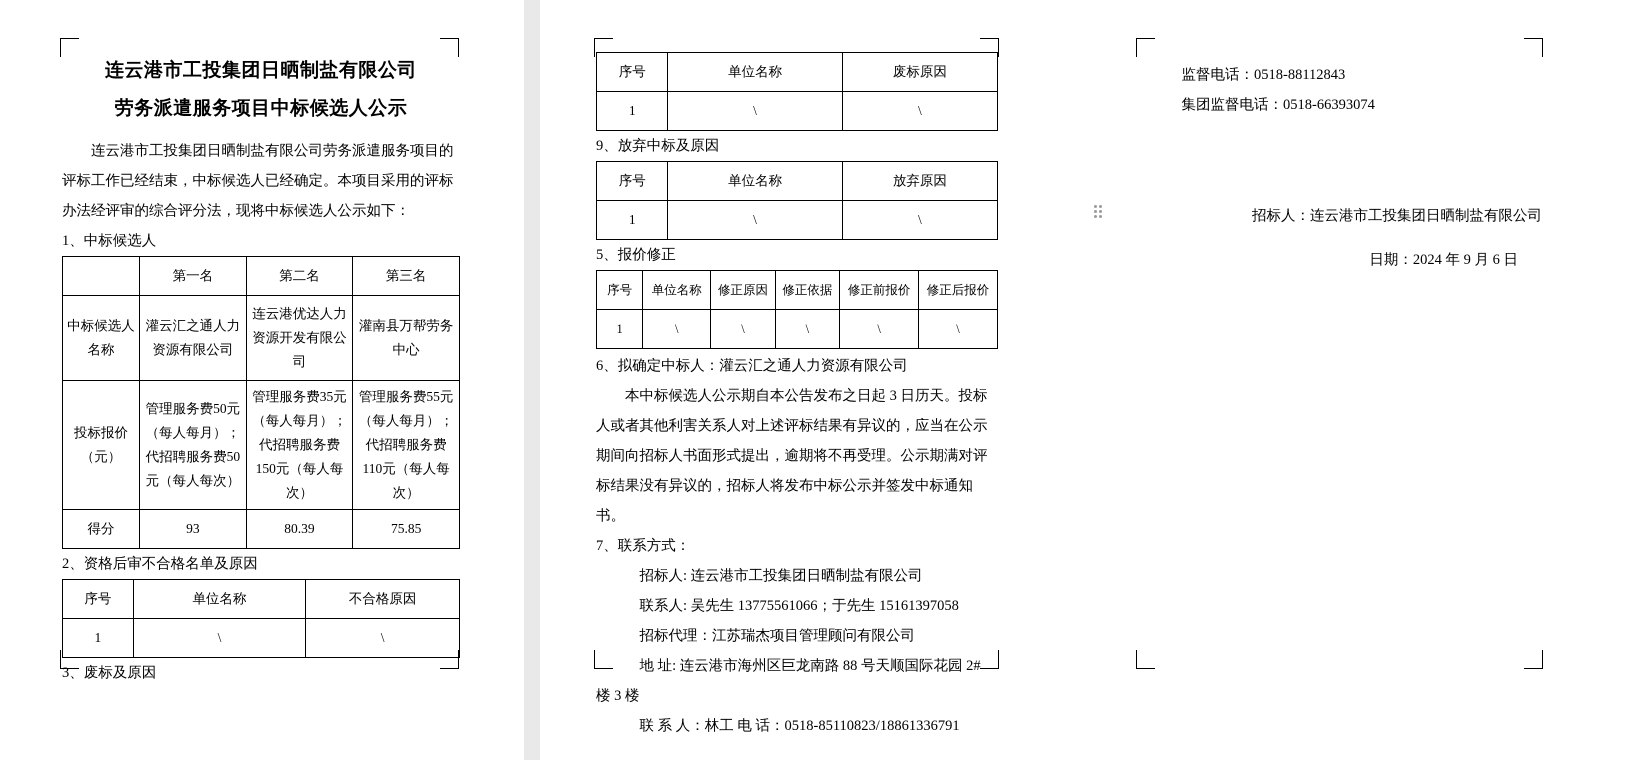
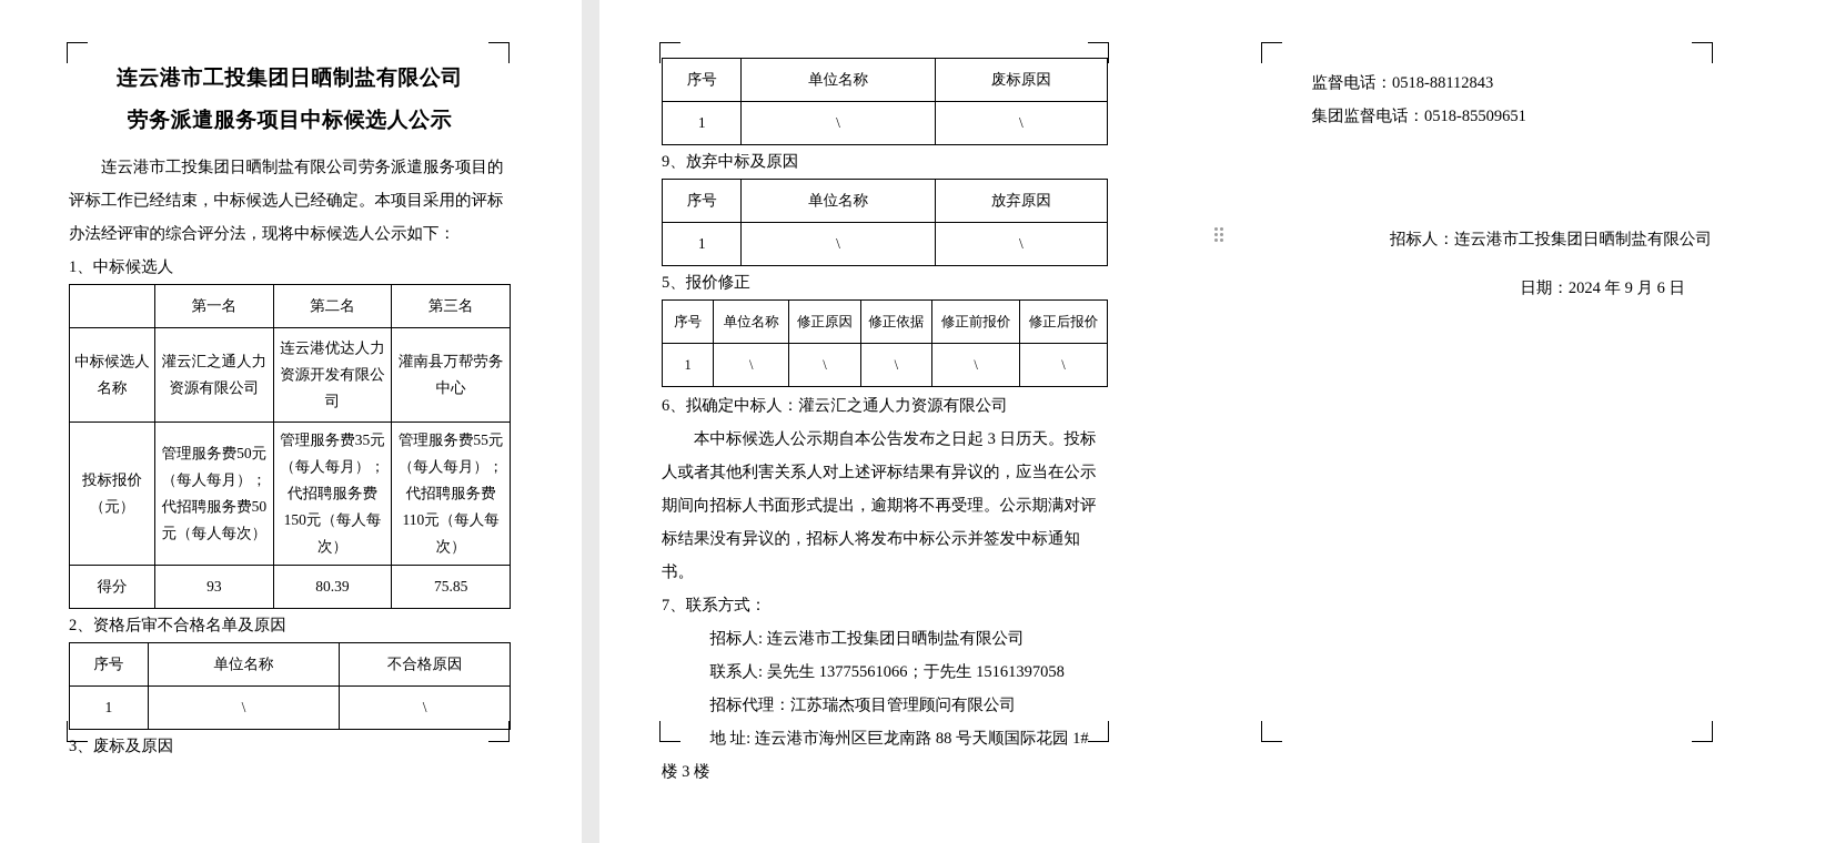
  连云港市工投集团日晒制盐有限公司
  劳务派遣服务项目中标候选人公示
  连云港市工投集团日晒制盐有限公司劳务派遣服务项目的评标工作已经结束，中标候选人已经确定。本项目采用的评标办法经评审的综合评分法，现将中标候选人公示如下：
  1、中标候选人
  	第一名	第二名	第三名
  中标候选人名称	灌云汇之通人力资源有限公司	连云港优达人力资源开发有限公司	灌南县万帮劳务中心
  投标报价（元）	管理服务费50元（每人每月）；代招聘服务费50元（每人每次）	管理服务费35元（每人每月）；代招聘服务费150元（每人每次）	管理服务费55元（每人每月）；代招聘服务费110元（每人每次）
  得分	93	80.39	75.85
  2、资格后审不合格名单及原因
  序号	单位名称	不合格原因
  1	\	\
  3、废标及原因
  序号	单位名称	废标原因
  1	\	\
  9、放弃中标及原因
  序号	单位名称	放弃原因
  1	\	\
  5、报价修正
  序号	单位名称	修正原因	修正依据	修正前报价	修正后报价
  1	\	\	\	\	\
  6、拟确定中标人：灌云汇之通人力资源有限公司
  本中标候选人公示期自本公告发布之日起 3 日历天。投标人或者其他利害关系人对上述评标结果有异议的，应当在公示期间向招标人书面形式提出，逾期将不再受理。公示期满对评标结果没有异议的，招标人将发布中标公示并签发中标通知书。
  7、联系方式：
  招标人: 连云港市工投集团日晒制盐有限公司
  联系人: 吴先生 13775561066；于先生 15161397058
  招标代理：江苏瑞杰项目管理顾问有限公司
- 地 址: 连云港市海州区巨龙南路 88 号天顺国际花园 2#
+ 地 址: 连云港市海州区巨龙南路 88 号天顺国际花园 1#
  楼 3 楼
- 联 系 人：林工 电 话：0518-85110823/18861336791
  监督电话：0518-88112843
- 集团监督电话：0518-66393074
+ 集团监督电话：0518-85509651
  招标人：连云港市工投集团日晒制盐有限公司
  日期：2024 年 9 月 6 日
